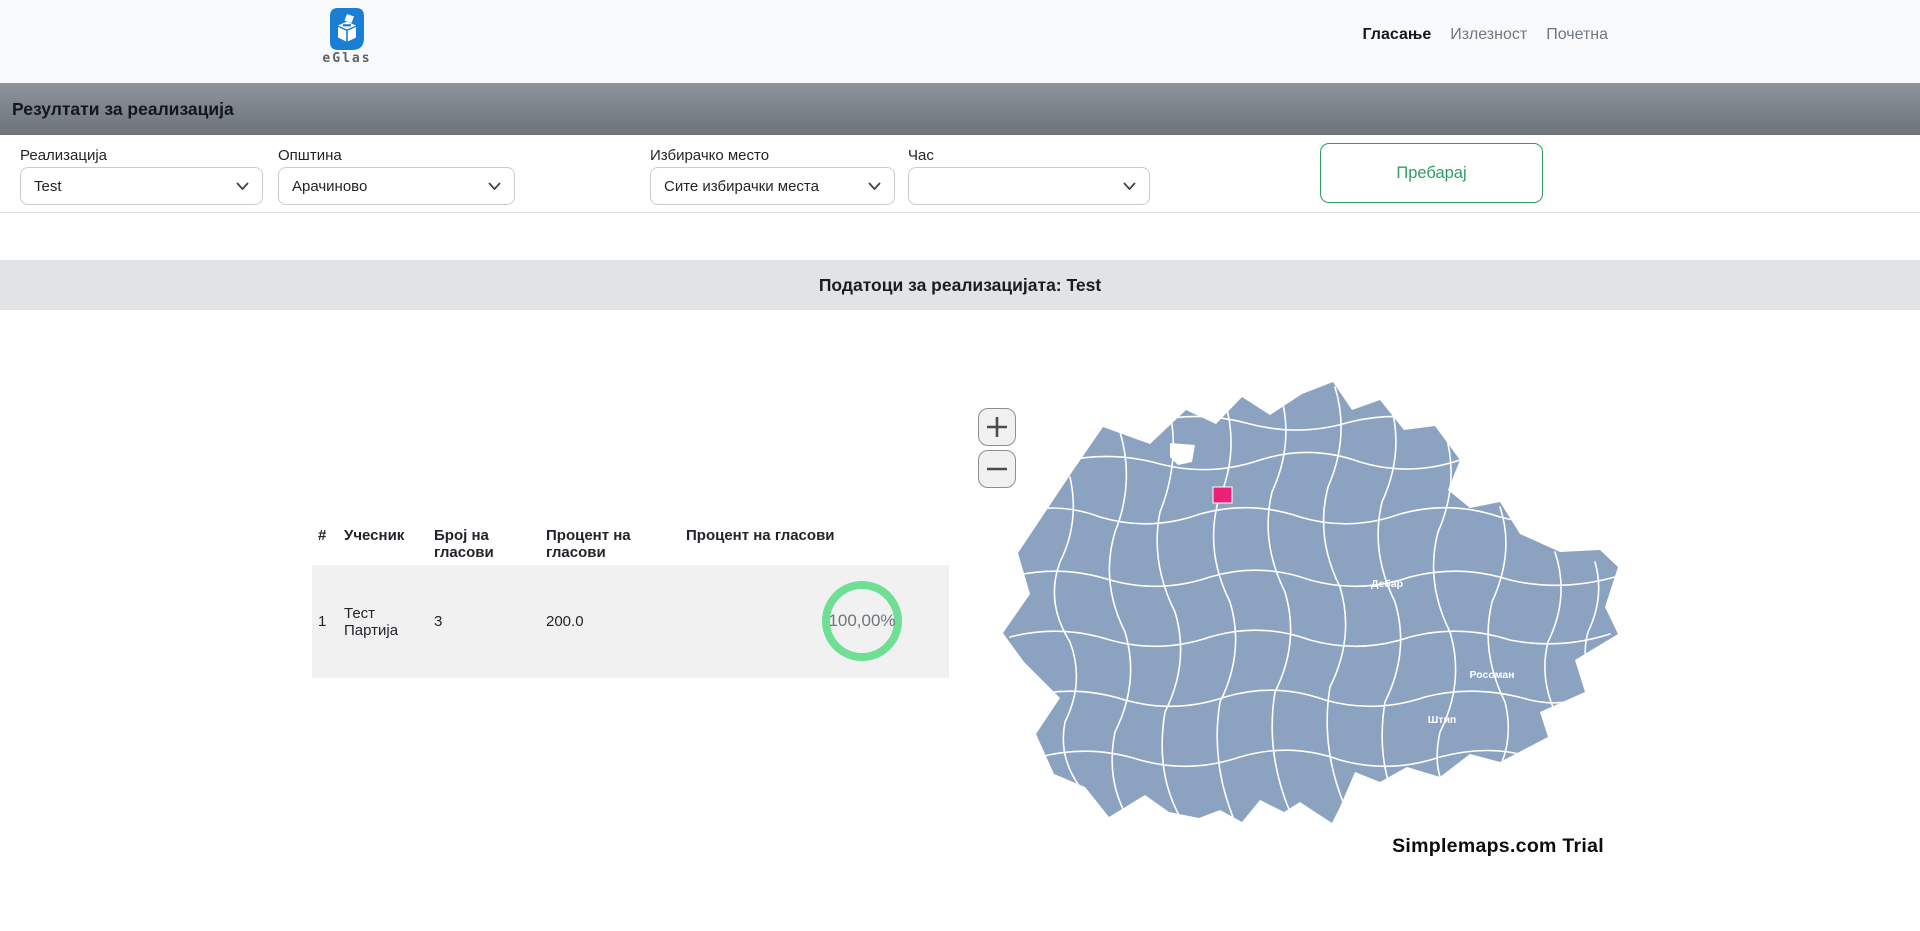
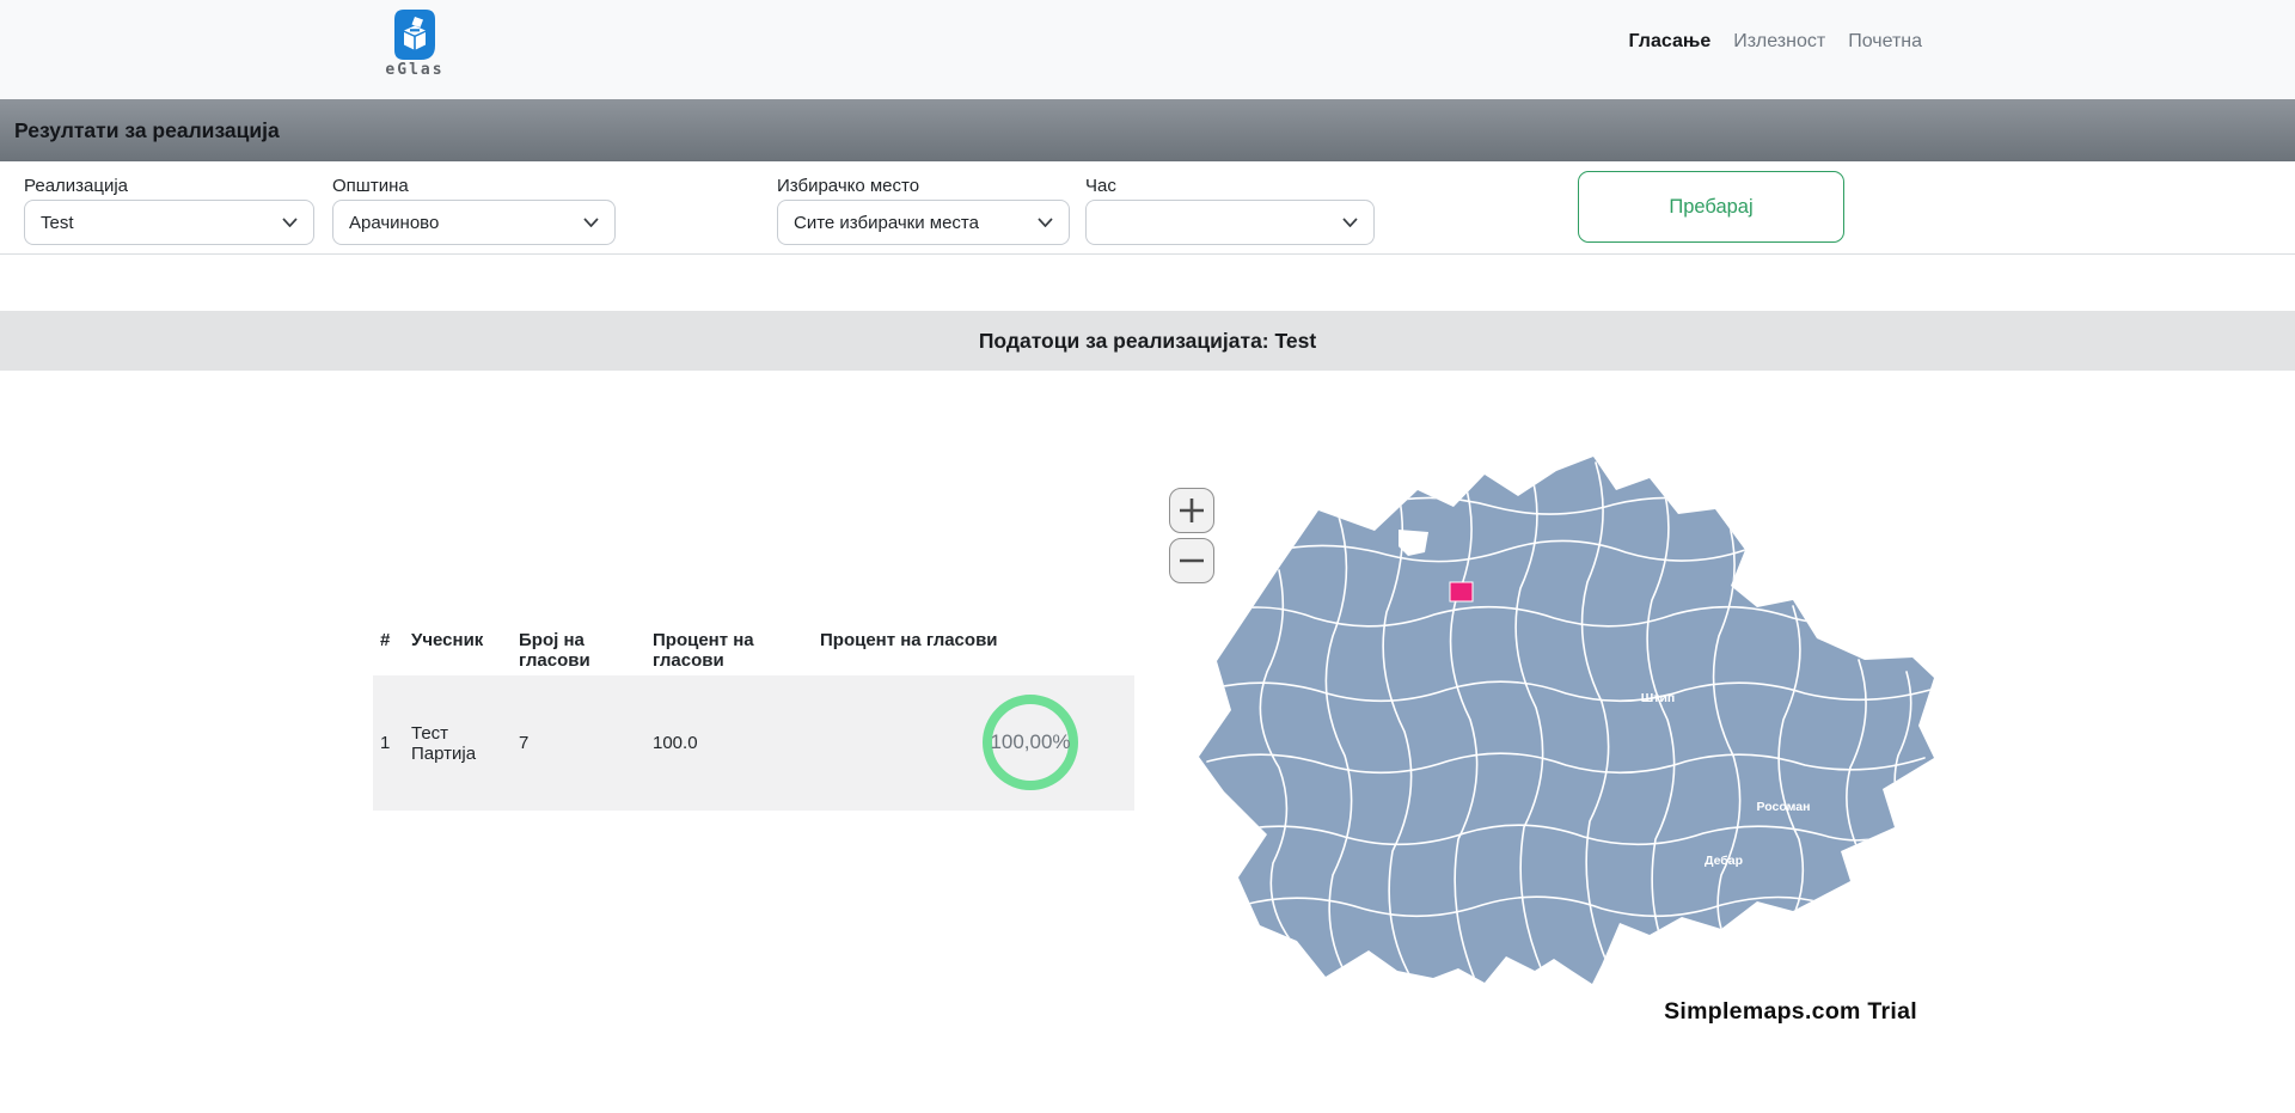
  eGlas
  Гласање
  Излезност
  Почетна
  Резултати за реализација
  Реализација
  Test
  Општина
  Арачиново
  Избирачко место
  Сите избирачки места
  Час
  Пребарај
  Податоци за реализацијата: Test
  #
  Учесник
  Број на гласови
  Процент на гласови
  Процент на гласови
  1
  Тест Партија
- 3
+ 7
- 200.0
+ 100.0
  100,00%
- Дебар
+ Штип
  Росоман
- Штип
+ Дебар
  Simplemaps.com Trial
